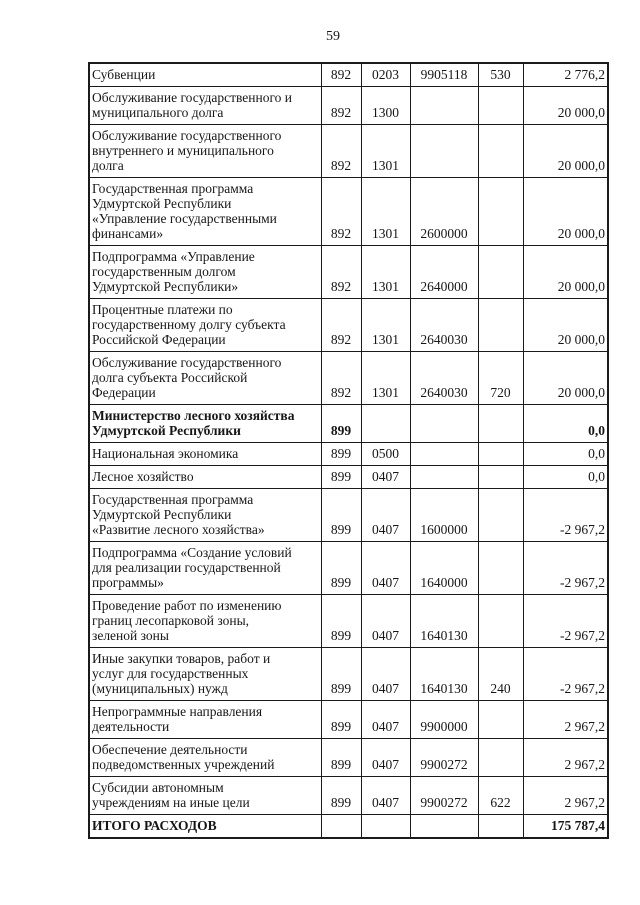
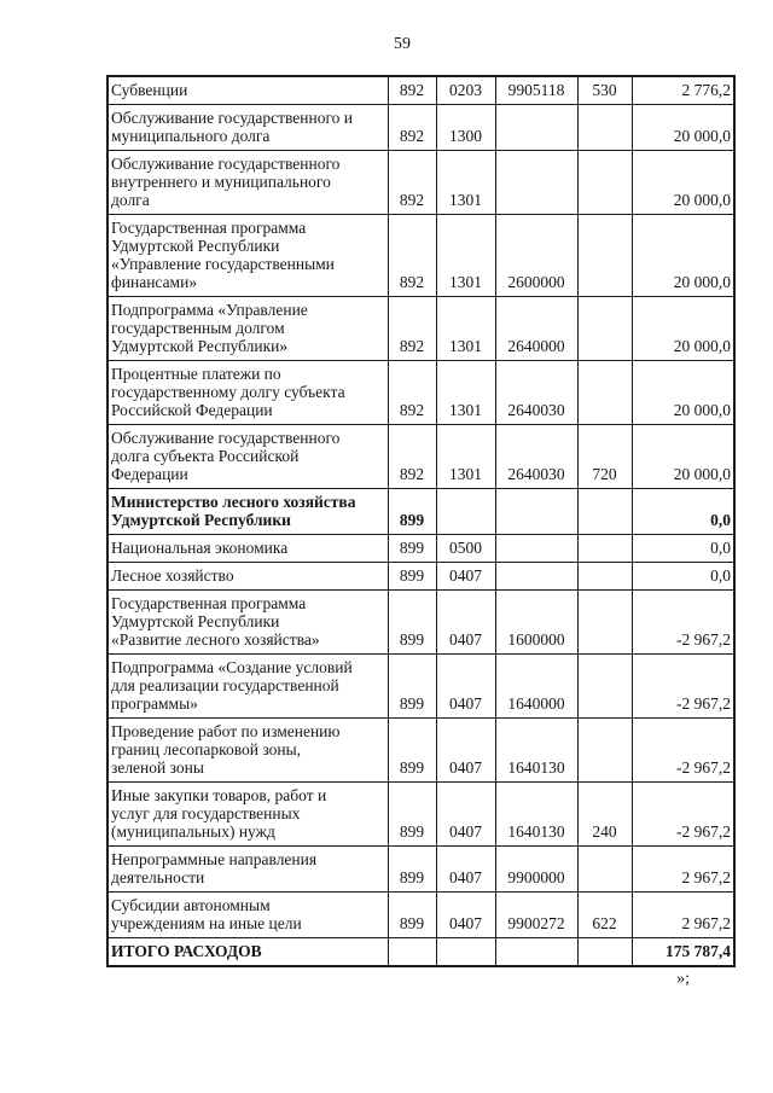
  59
  Субвенции	892	0203	9905118	530	2 776,2
  Обслуживание государственного и муниципального долга	892	1300			20 000,0
  Обслуживание государственного внутреннего и муниципального долга	892	1301			20 000,0
  Государственная программа Удмуртской Республики «Управление государственными финансами»	892	1301	2600000		20 000,0
  Подпрограмма «Управление государственным долгом Удмуртской Республики»	892	1301	2640000		20 000,0
  Процентные платежи по государственному долгу субъекта Российской Федерации	892	1301	2640030		20 000,0
  Обслуживание государственного долга субъекта Российской Федерации	892	1301	2640030	720	20 000,0
  Министерство лесного хозяйства Удмуртской Республики	899				0,0
  Национальная экономика	899	0500			0,0
  Лесное хозяйство	899	0407			0,0
  Государственная программа Удмуртской Республики «Развитие лесного хозяйства»	899	0407	1600000		-2 967,2
  Подпрограмма «Создание условий для реализации государственной программы»	899	0407	1640000		-2 967,2
  Проведение работ по изменению границ лесопарковой зоны, зеленой зоны	899	0407	1640130		-2 967,2
  Иные закупки товаров, работ и услуг для государственных (муниципальных) нужд	899	0407	1640130	240	-2 967,2
  Непрограммные направления деятельности	899	0407	9900000		2 967,2
- Обеспечение деятельности подведомственных учреждений	899	0407	9900272		2 967,2
  Субсидии автономным учреждениям на иные цели	899	0407	9900272	622	2 967,2
  ИТОГО РАСХОДОВ					175 787,4
+ »;
